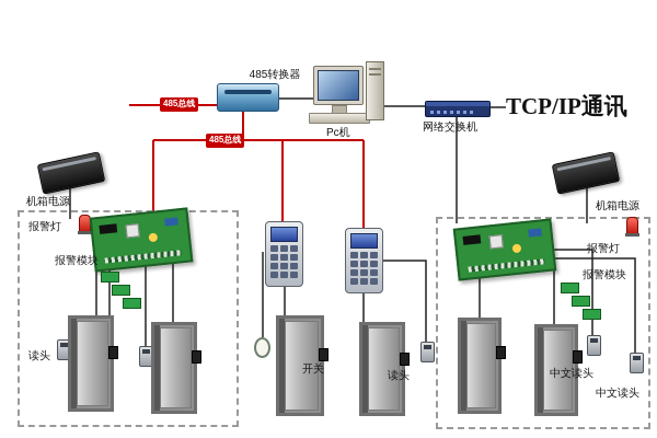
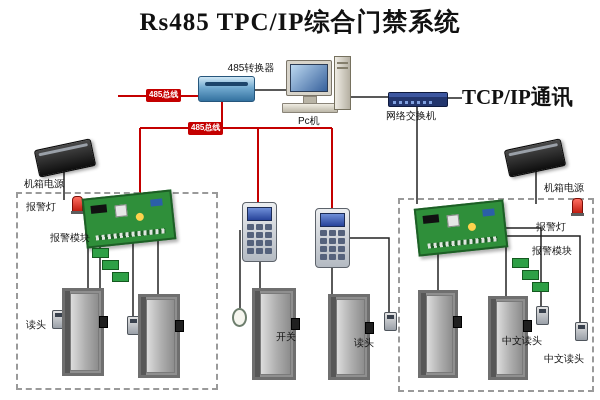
+ Rs485 TPC/IP综合门禁系统
  TCP/IP通讯
  485总线
  485总线
  485转换器
  Pc机
  网络交换机
  机箱电源
  机箱电源
  报警灯
  报警模块
  读头
  开关
  读头
  报警灯
  报警模块
  中文读头
  中文读头
